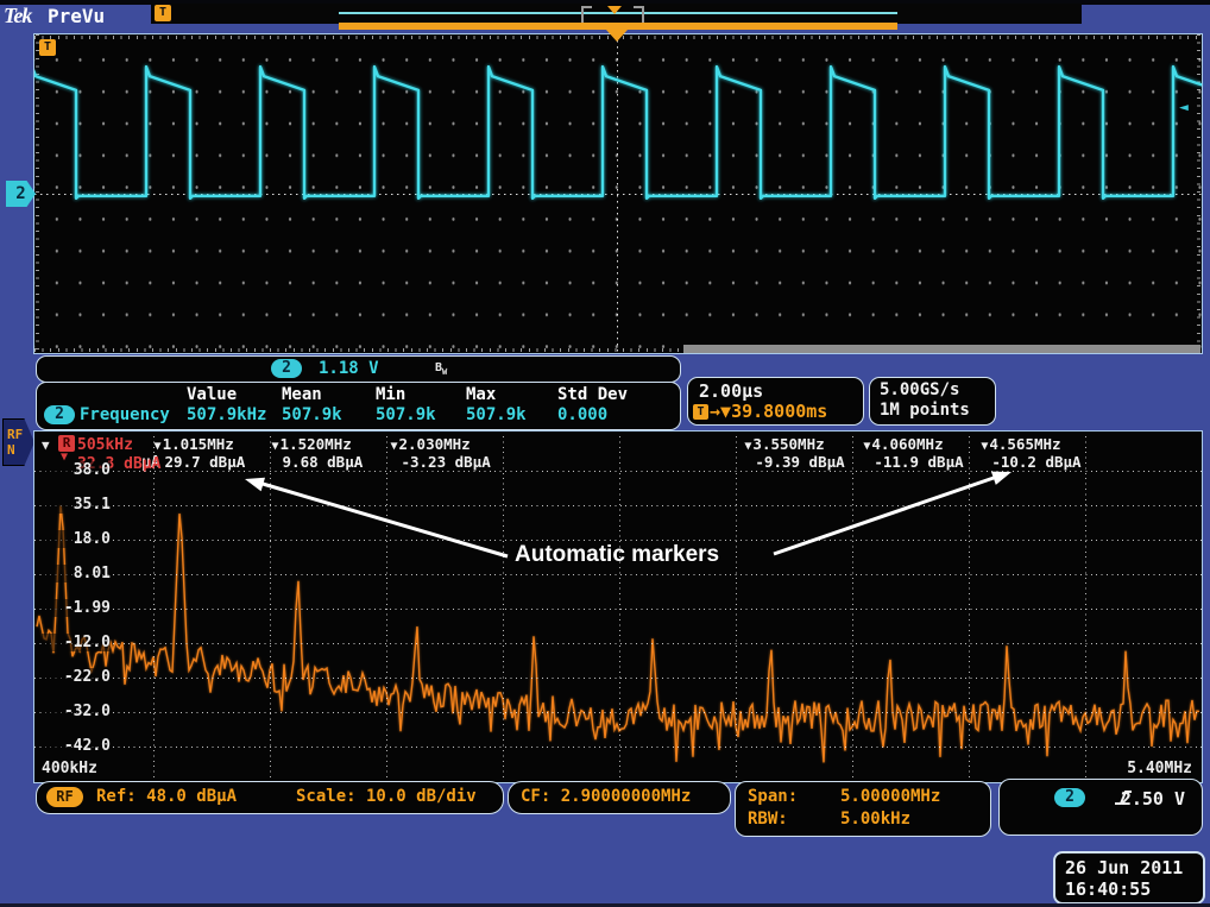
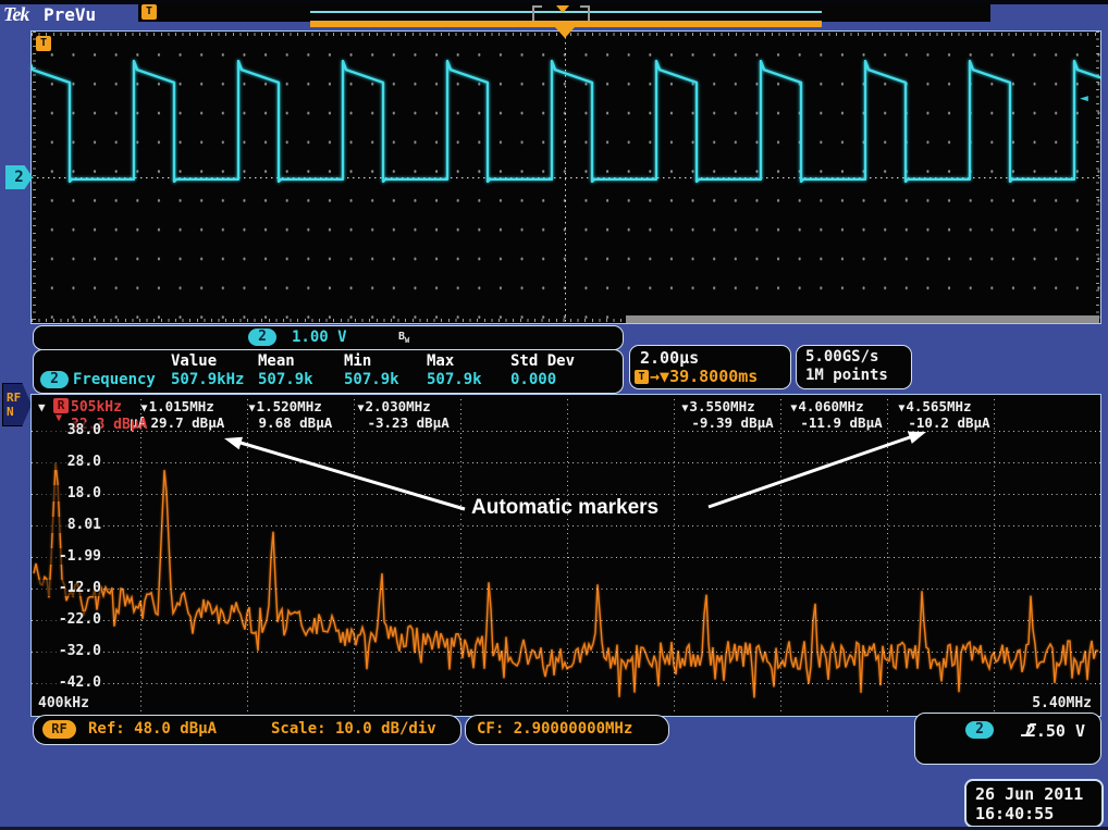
  Tek
  PreVu
  T
  T
  2
  ◄
  2
- 1.18 V
+ 1.00 V
  BW
  Value
  Mean
  Min
  Max
  Std Dev
  2
  Frequency
  507.9kHz
  507.9k
  507.9k
  507.9k
  0.000
  2.00µs
  T
  →▼
  39.8000ms
  5.00GS/s
  1M points
  RF
  N
  µA
  ▼
  R
  ▼
  505kHz
  32.3 dBµA
  ▼1.015MHz
  29.7 dBµA
  ▼1.520MHz
  9.68 dBµA
  ▼2.030MHz
  -3.23 dBµA
  ▼3.550MHz
  -9.39 dBµA
  ▼4.060MHz
  -11.9 dBµA
  ▼4.565MHz
  -10.2 dBµA
  Automati markers
  400kHz
  5.40MHz
  38.0
- 35.1
+ 28.0
  18.0
  8.01
  -1.99
  -12.0
  -22.0
  -32.0
  -42.0
  RF
  Ref: 48.0 dBµA
  Scale: 10.0 dB/div
  CF: 2.90000000MHz
- Span:
- 5.00000MHz
- RBW:
- 5.00kHz
  2
  2.50 V
  26 Jun 2011
  16:40:55
